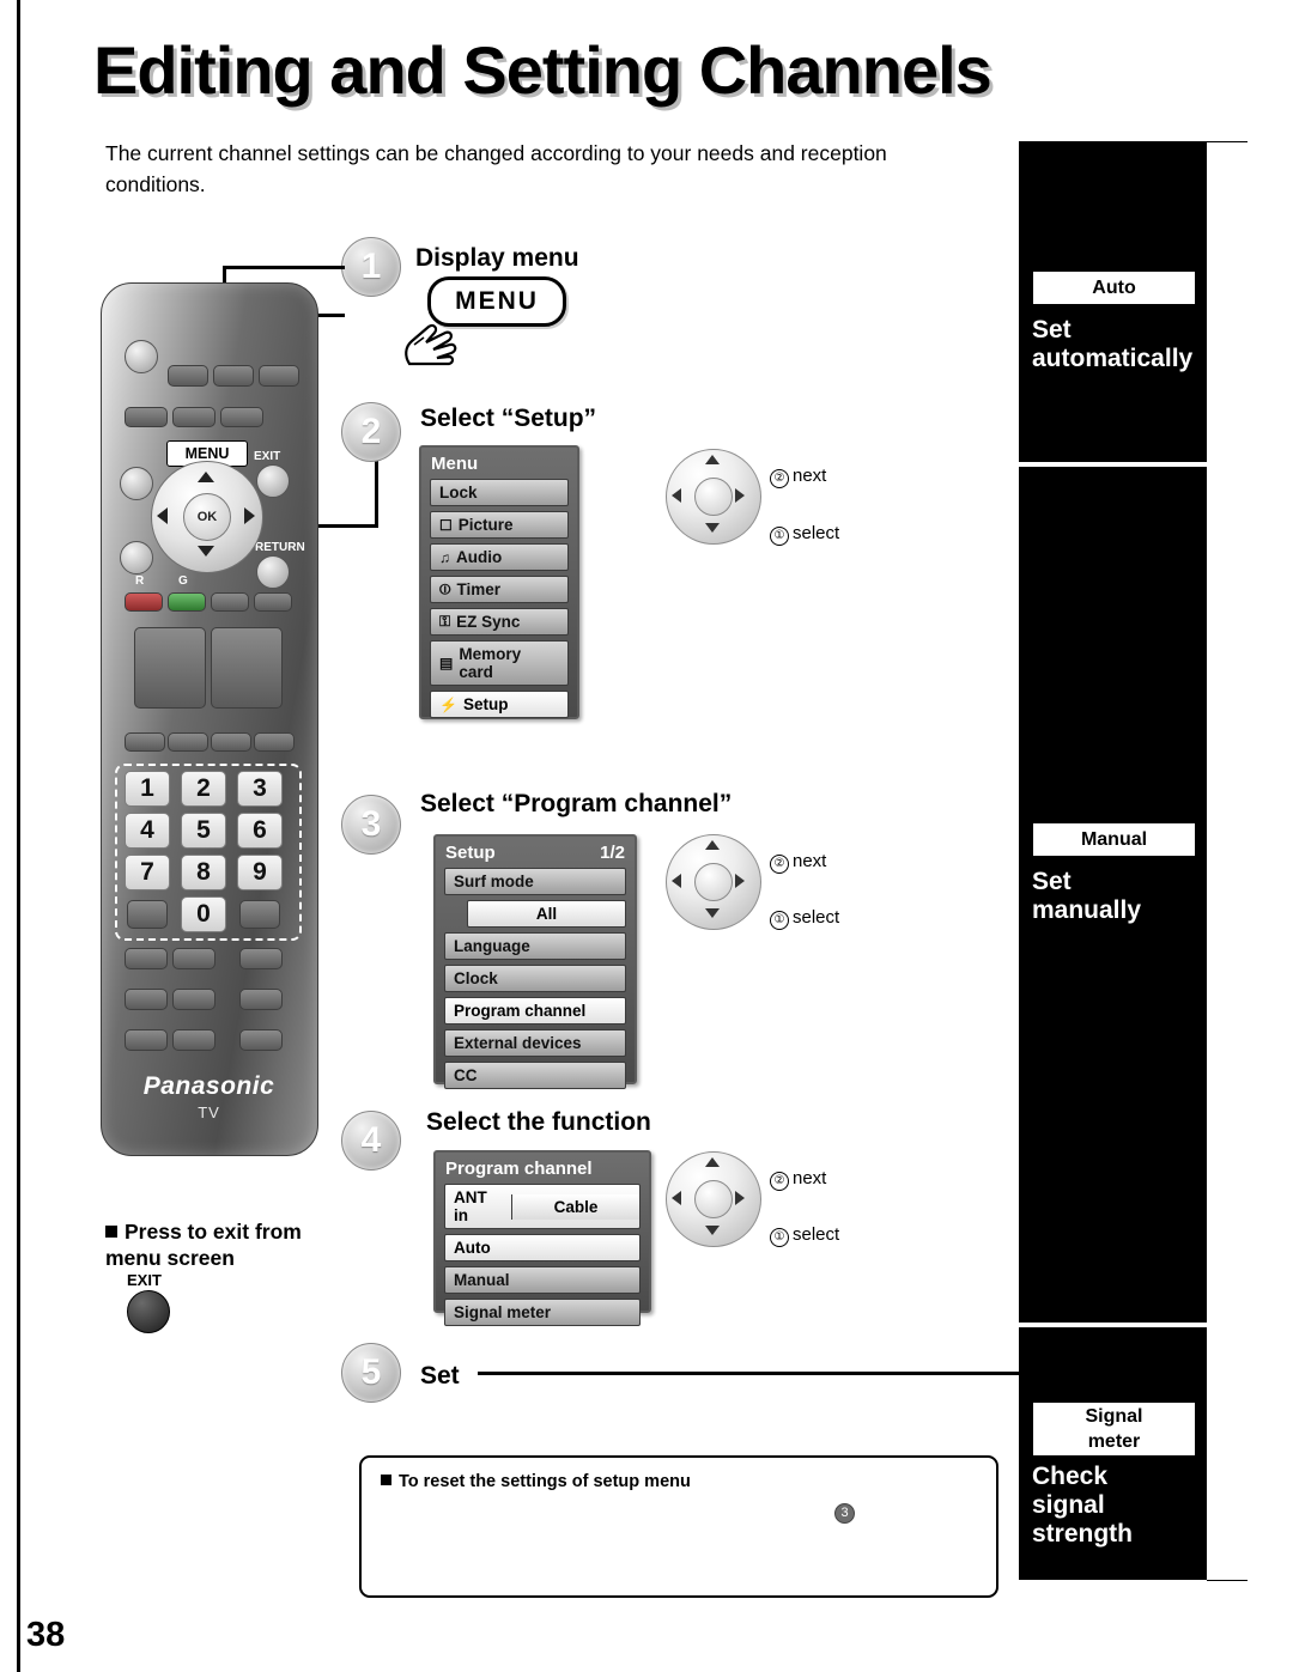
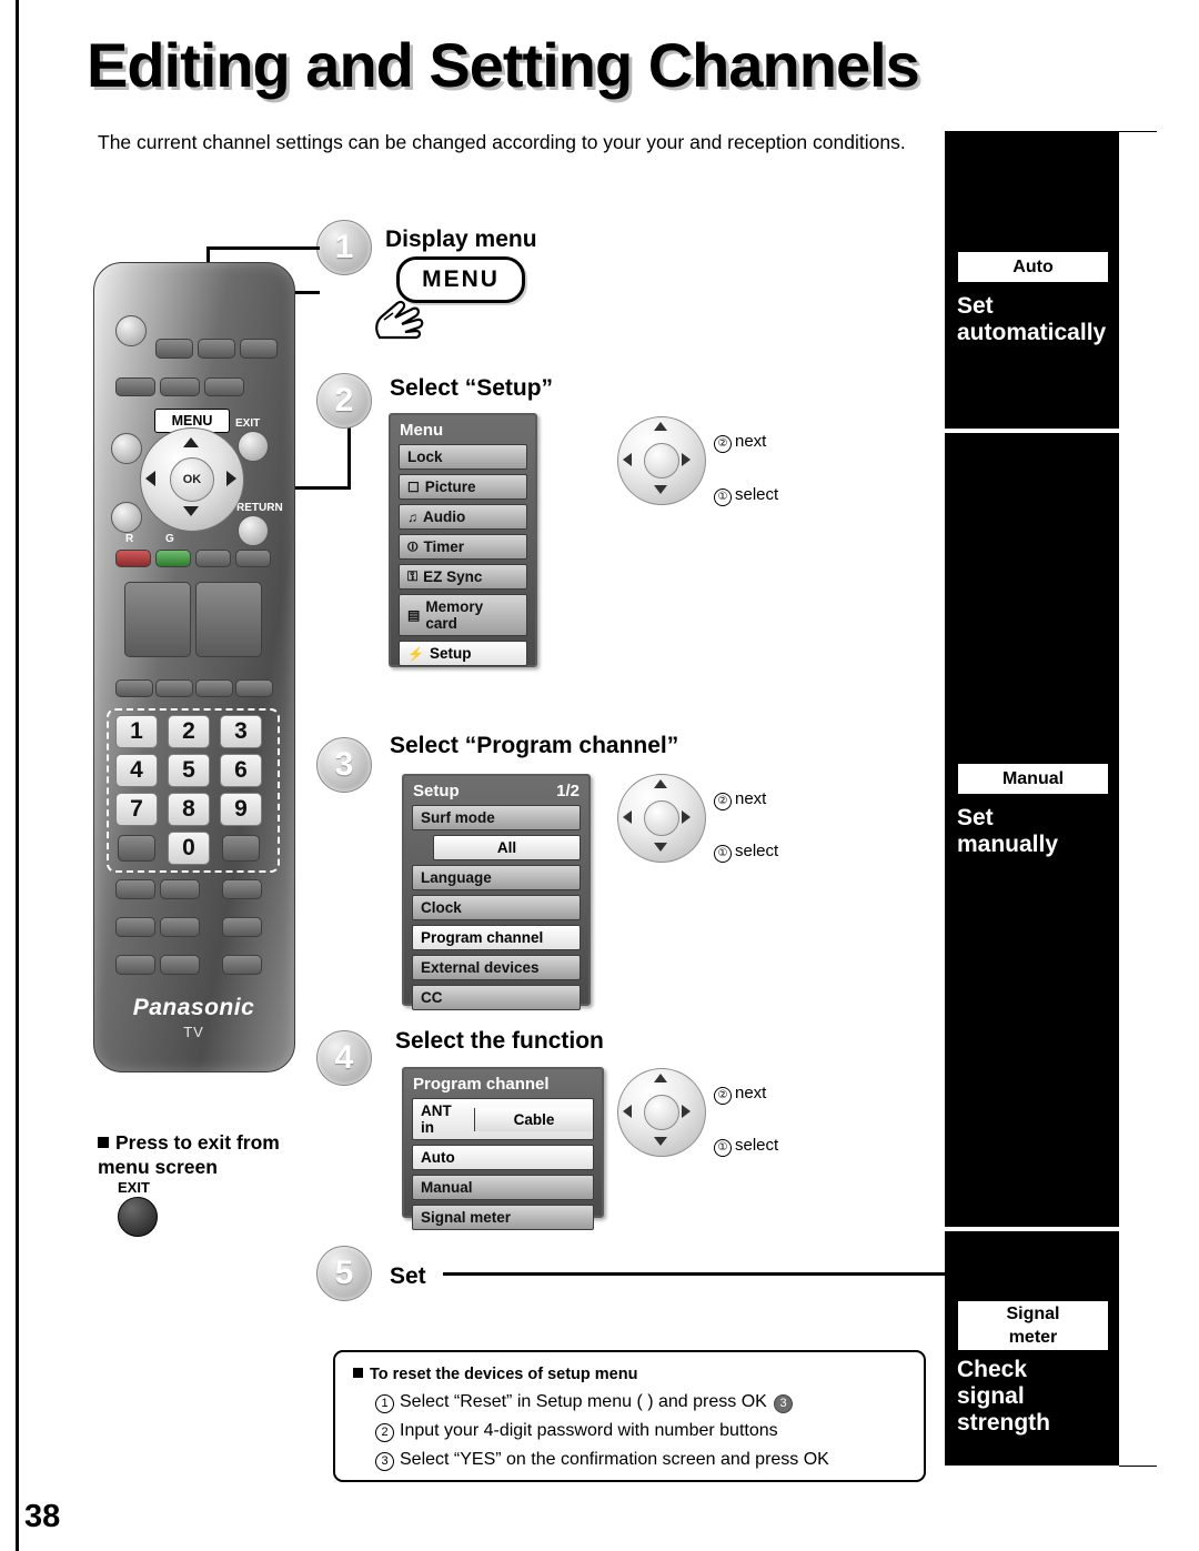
  38
  Editing and Setting Channels
- The current channel settings can be changed according to your needs and reception conditions.
+ The current channel settings can be changed according to your your and reception conditions.
  Auto
  Set
  automatically
  Manual
  Set
  manually
  Signal
  meter
  Check
  signal
  strength
  1
  Display menu
  MENU
  MENU
  EXIT
  RETURN
  OK
  R
  G
  1
  2
  3
  4
  5
  6
  7
  8
  9
  0
  Panasonic
  TV
  Press to exit from menu screen
  EXIT
  2
  Select “Setup”
  Menu
  Lock
  ☐
  Picture
  ♫
  Audio
  ⏼
  Timer
  ⚿
  EZ Sync
  ▤
  Memory card
  ⚡
  Setup
  ② next
  ① select
  3
  Select “Program channel”
  Setup
  1/2
  Surf mode
  All
  Language
  Clock
  Program channel
  External devices
  CC
  ② next
  ① select
  4
  Select the function
  Program channel
  ANT in
  Cable
  Auto
  Manual
  Signal meter
  ② next
  ① select
  5
  Set
- To reset the settings of setup menu
+ To reset the devices of setup menu
+ 1 Select “Reset” in Setup menu ( ) and press OK
+ 2 Input your 4-digit password with number buttons
+ 3 Select “YES” on the confirmation screen and press OK
  3
